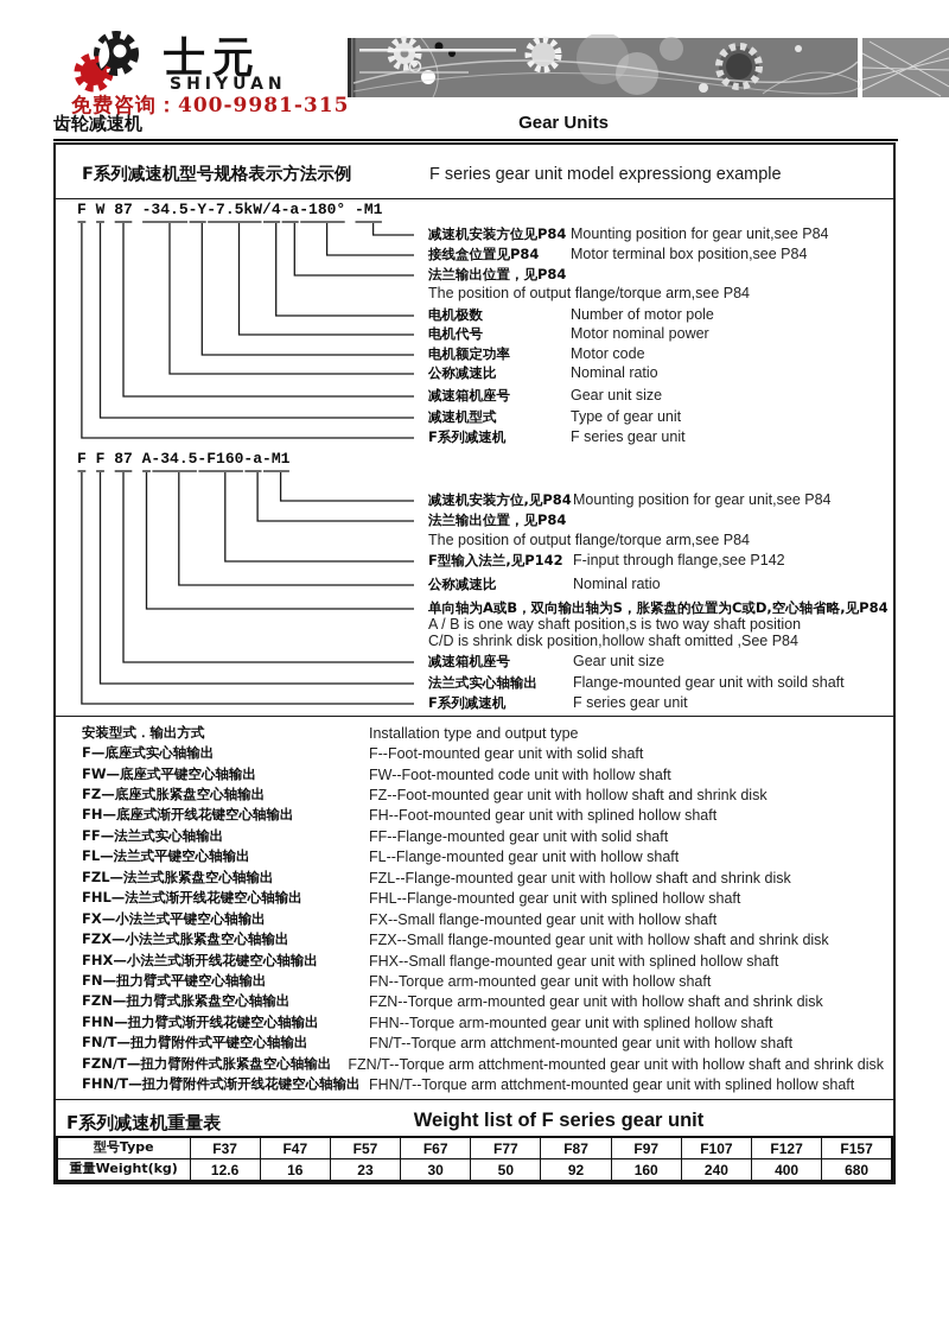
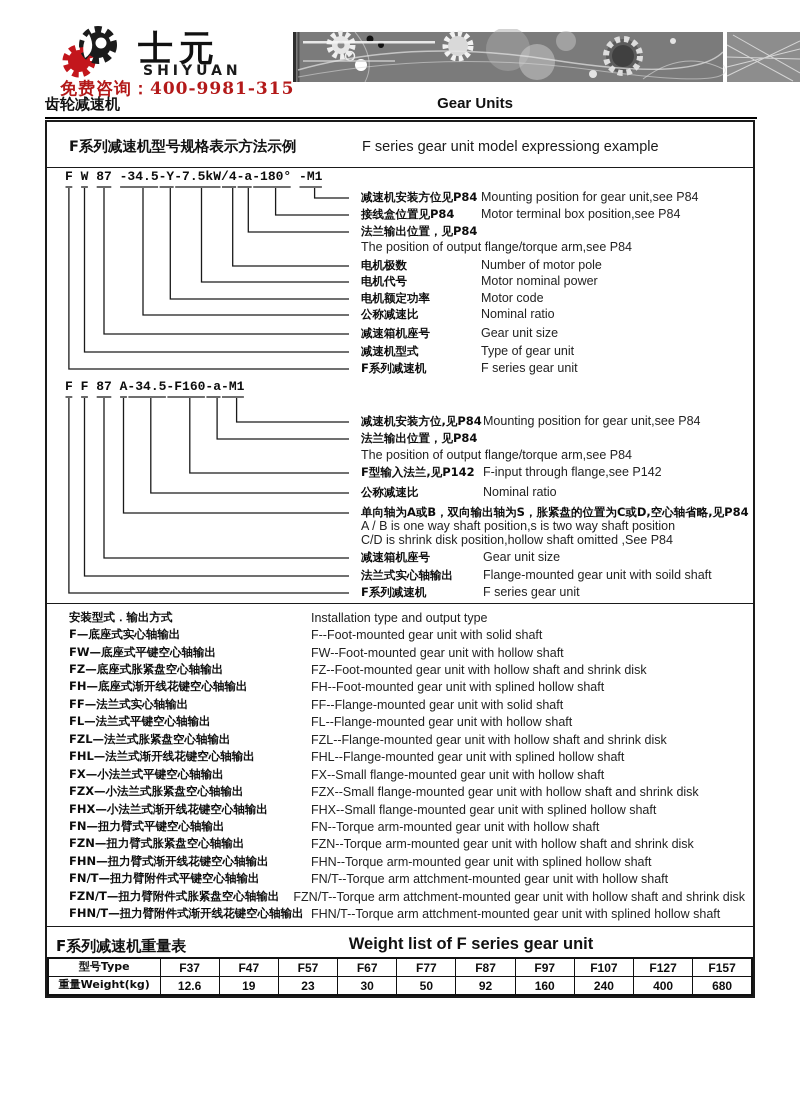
  士元
  SHIYUAN
  免费咨询：400-9981-315
  齿轮减速机
  Gear Units
  F系列减速机型号规格表示方法示例
  F series gear unit model expressiong example
  F W 87 -34.5-Y-7.5kW/4-a-180° -M1
  F F 87 A-34.5-F160-a-M1
  减速机安装方位见P84
  Mounting position for gear unit,see P84
  接线盒位置见P84
  Motor terminal box position,see P84
  法兰输出位置，见P84
  The position of output flange/torque arm,see P84
  电机极数
  Number of motor pole
  电机代号
  Motor nominal power
  电机额定功率
  Motor code
  公称减速比
  Nominal ratio
  减速箱机座号
  Gear unit size
  减速机型式
  Type of gear unit
  F系列减速机
  F series gear unit
  减速机安装方位,见P84
  Mounting position for gear unit,see P84
  法兰输出位置，见P84
  The position of output flange/torque arm,see P84
  F型输入法兰,见P142
  F-input through flange,see P142
  公称减速比
  Nominal ratio
  单向轴为A或B，双向输出轴为S，胀紧盘的位置为C或D,空心轴省略,见P84
  A / B is one way shaft position,s is two way shaft position
  C/D is shrink disk position,hollow shaft omitted ,See P84
  减速箱机座号
  Gear unit size
  法兰式实心轴输出
  Flange-mounted gear unit with soild shaft
  F系列减速机
  F series gear unit
  安装型式．输出方式
  Installation type and output type
  F—底座式实心轴输出
  F--Foot-mounted gear unit with solid shaft
  FW—底座式平键空心轴输出
- FW--Foot-mounted code unit with hollow shaft
+ FW--Foot-mounted gear unit with hollow shaft
  FZ—底座式胀紧盘空心轴输出
  FZ--Foot-mounted gear unit with hollow shaft and shrink disk
  FH—底座式渐开线花键空心轴输出
  FH--Foot-mounted gear unit with splined hollow shaft
  FF—法兰式实心轴输出
  FF--Flange-mounted gear unit with solid shaft
  FL—法兰式平键空心轴输出
  FL--Flange-mounted gear unit with hollow shaft
  FZL—法兰式胀紧盘空心轴输出
  FZL--Flange-mounted gear unit with hollow shaft and shrink disk
  FHL—法兰式渐开线花键空心轴输出
  FHL--Flange-mounted gear unit with splined hollow shaft
  FX—小法兰式平键空心轴输出
  FX--Small flange-mounted gear unit with hollow shaft
  FZX—小法兰式胀紧盘空心轴输出
  FZX--Small flange-mounted gear unit with hollow shaft and shrink disk
  FHX—小法兰式渐开线花键空心轴输出
  FHX--Small flange-mounted gear unit with splined hollow shaft
  FN—扭力臂式平键空心轴输出
  FN--Torque arm-mounted gear unit with hollow shaft
  FZN—扭力臂式胀紧盘空心轴输出
  FZN--Torque arm-mounted gear unit with hollow shaft and shrink disk
  FHN—扭力臂式渐开线花键空心轴输出
  FHN--Torque arm-mounted gear unit with splined hollow shaft
  FN/T—扭力臂附件式平键空心轴输出
  FN/T--Torque arm attchment-mounted gear unit with hollow shaft
  FZN/T—扭力臂附件式胀紧盘空心轴输出
  FZN/T--Torque arm attchment-mounted gear unit with hollow shaft and shrink disk
  FHN/T—扭力臂附件式渐开线花键空心轴输出
  FHN/T--Torque arm attchment-mounted gear unit with splined hollow shaft
  F系列减速机重量表
  Weight list of F series gear unit
  型号Type	F37	F47	F57	F67	F77	F87	F97	F107	F127	F157
- 重量Weight(kg)	12.6	16	23	30	50	92	160	240	400	680
+ 重量Weight(kg)	12.6	19	23	30	50	92	160	240	400	680
